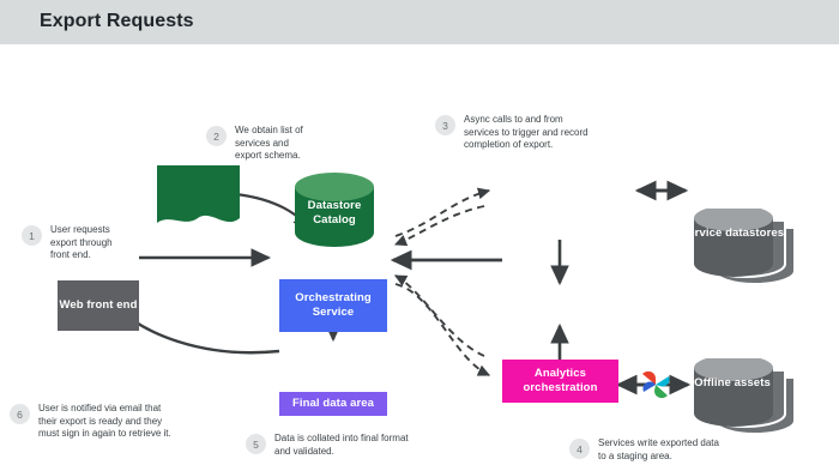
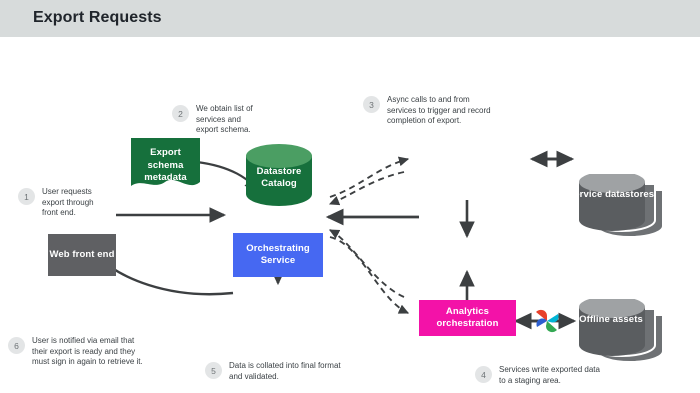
  Export Requests
  Web front end
  Orchestrating Service
- Final data area
  Analytics orchestration
+ Export schema metadata
  Datastore Catalog
  Service datastores
  Offline assets
  1
  User requests
  export through
  front end.
  2
  We obtain list of
  services and
  export schema.
  3
  Async calls to and from
  services to trigger and record
  completion of export.
  4
  Services write exported data
  to a staging area.
  5
  Data is collated into final format
  and validated.
  6
  User is notified via email that
  their export is ready and they
  must sign in again to retrieve it.
